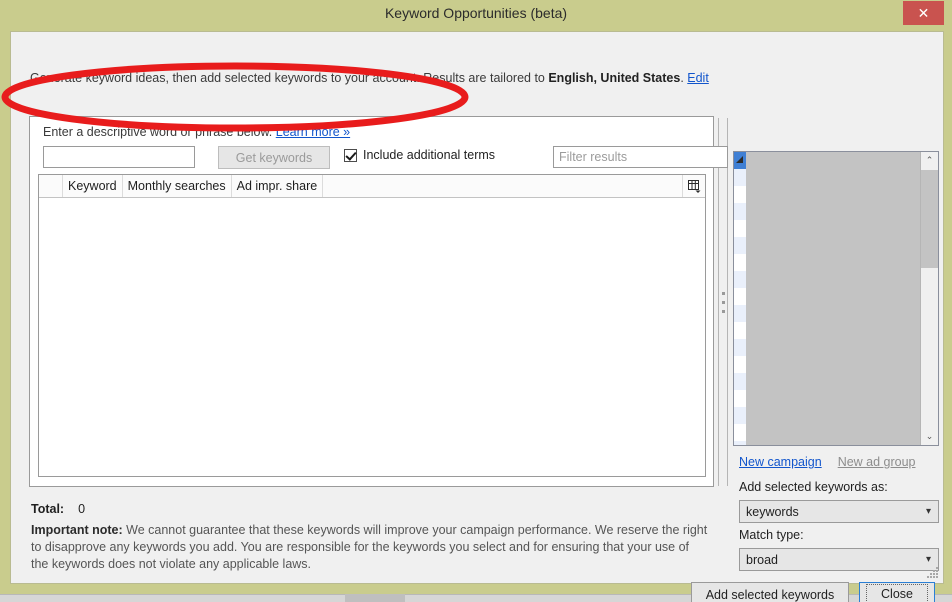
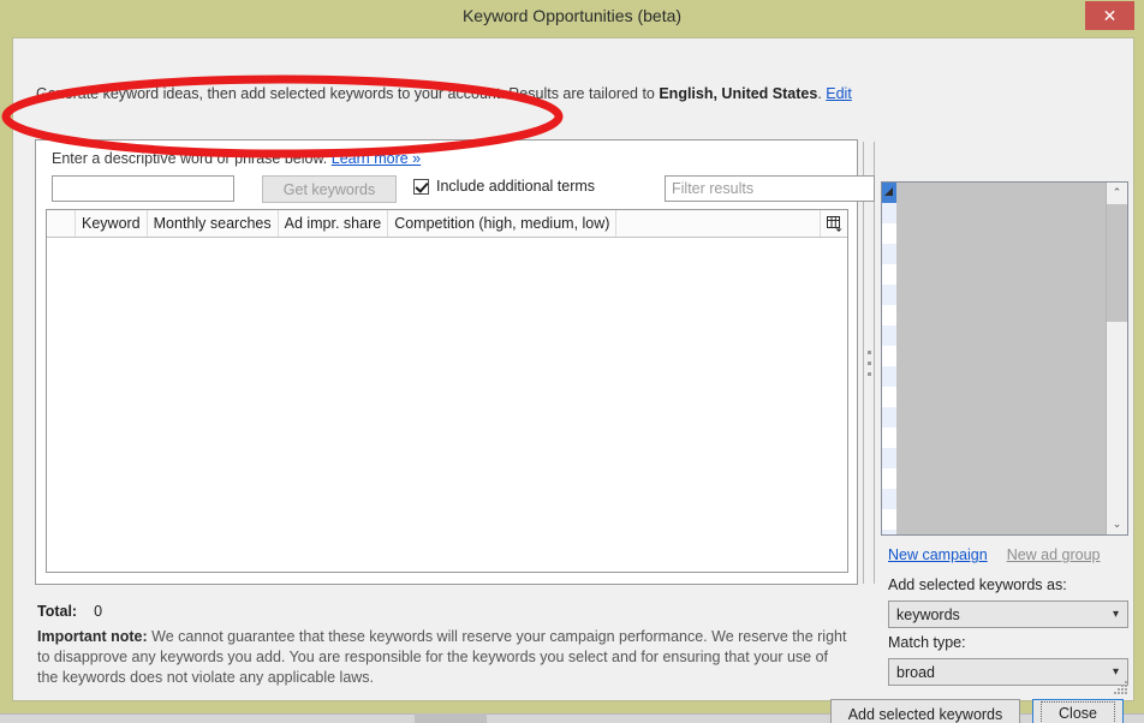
  Keyword Opportunities (beta)
  ✕
  Ge keyword ideas, then add selected keywords to your accesults are tailored to English, United States. Edit
  Enter a descriptive word or phrase below. Learn more »
  Get keywords
  Include additional terms
  Filter results
  Keyword
  Monthly searches
  Ad impr. share
+ Competition (high, medium, low)
  Total: 0
- Important note: We cannot guarantee that these keywords will improve your campaign performance. We reserve the right to disapprove any keywords you add. You are responsible for the keywords you select and for ensuring that your use of the keywords does not violate any applicable laws.
+ Important note: We cannot guarantee that these keywords will reserve your campaign performance. We reserve the right to disapprove any keywords you add. You are responsible for the keywords you select and for ensuring that your use of the keywords does not violate any applicable laws.
  ⌃
  ⌄
  New campaign New ad group
  Add selected keywords as:
  keywords
  ▾
  Match type:
  broad
  ▾
  Add selected keywords
  Close
